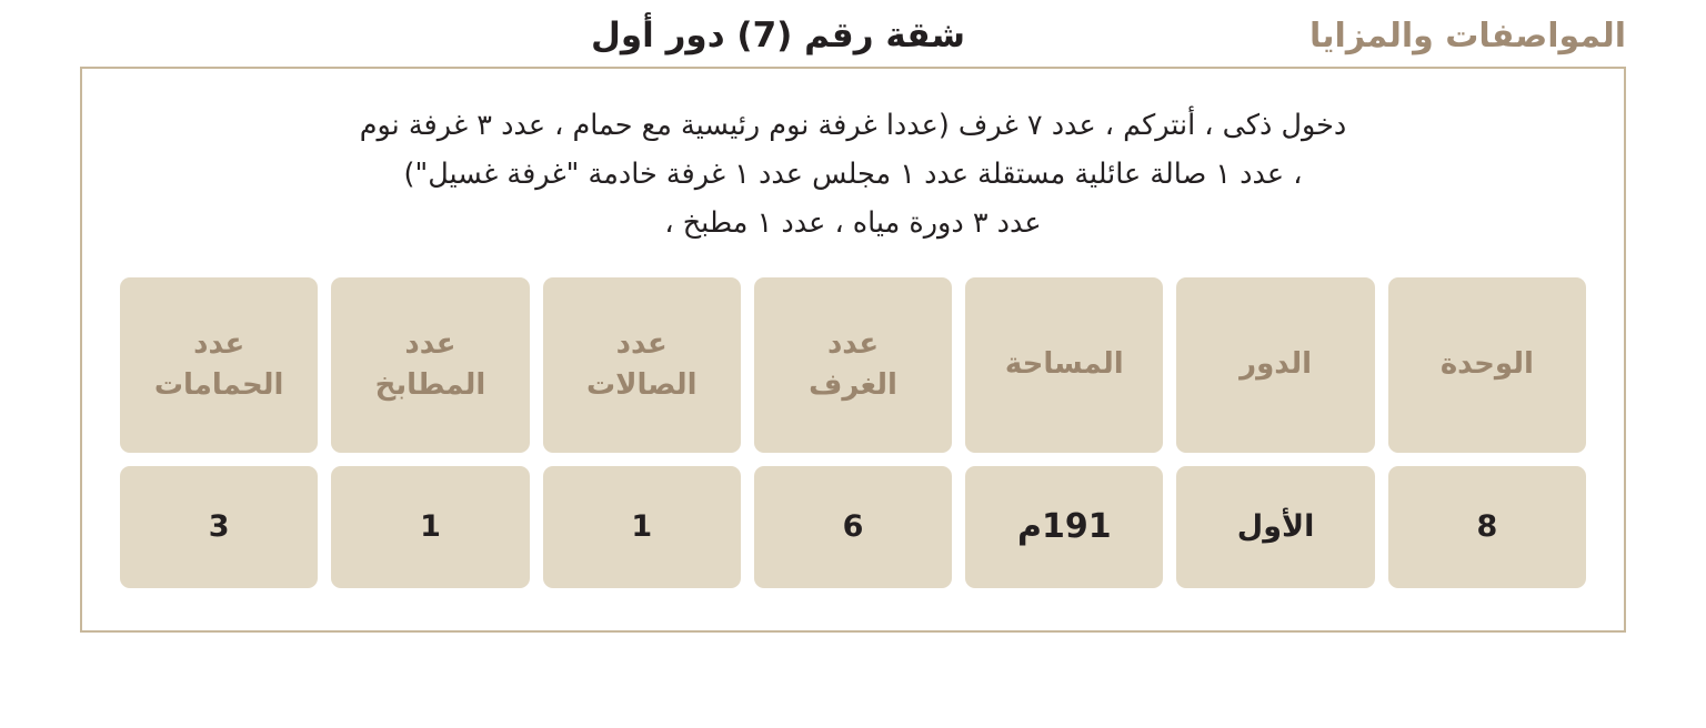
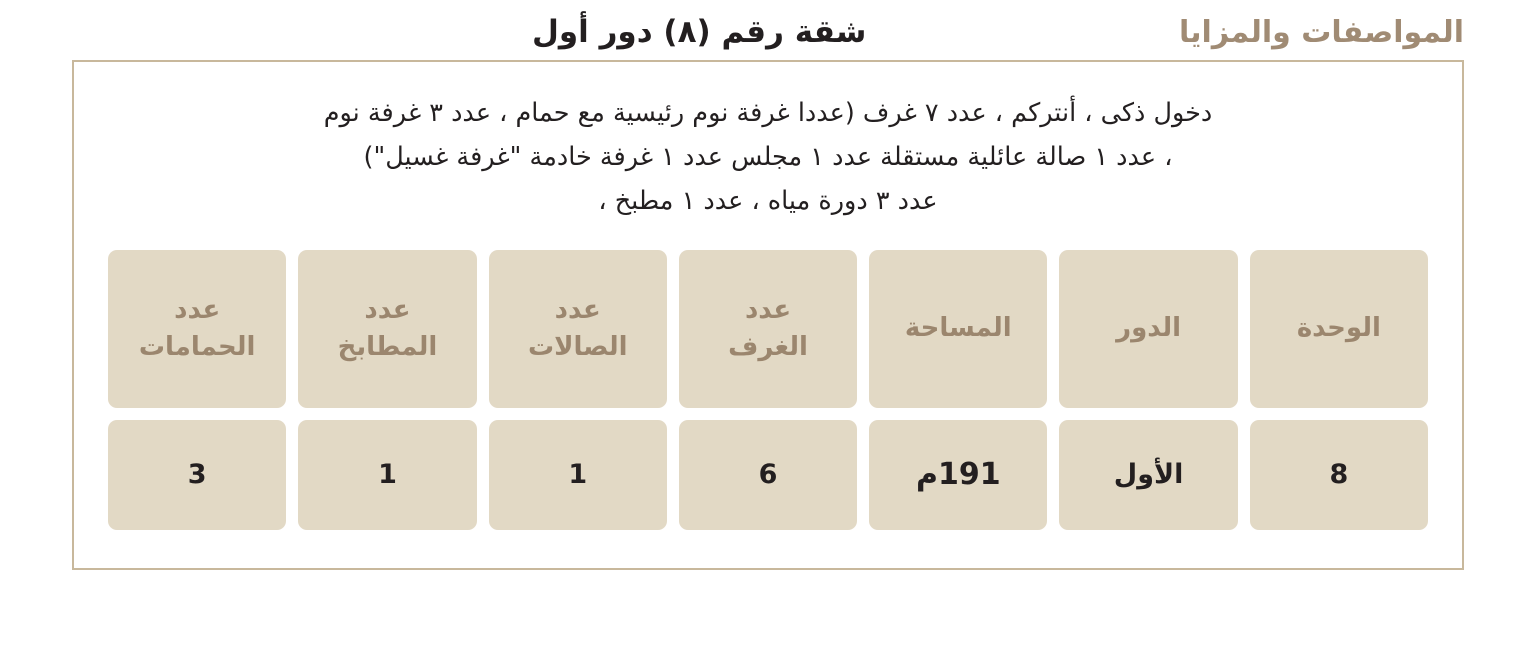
  المواصفات والمزايا
- شقة رقم (7) دور أول
+ شقة رقم (٨) دور أول
  دخول ذكى ، أنتركم ، عدد ٧ غرف (عددا غرفة نوم رئيسية مع حمام ، عدد ٣ غرفة نوم
  ، عدد ١ صالة عائلية مستقلة عدد ١ مجلس عدد ١ غرفة خادمة "غرفة غسيل")
  عدد ٣ دورة مياه ، عدد ١ مطبخ ،
  الوحدة
  الدور
  المساحة
  عدد
  الغرف
  عدد
  الصالات
  عدد
  المطابخ
  عدد
  الحمامات
  8
  الأول
  191م
  6
  1
  1
  3
